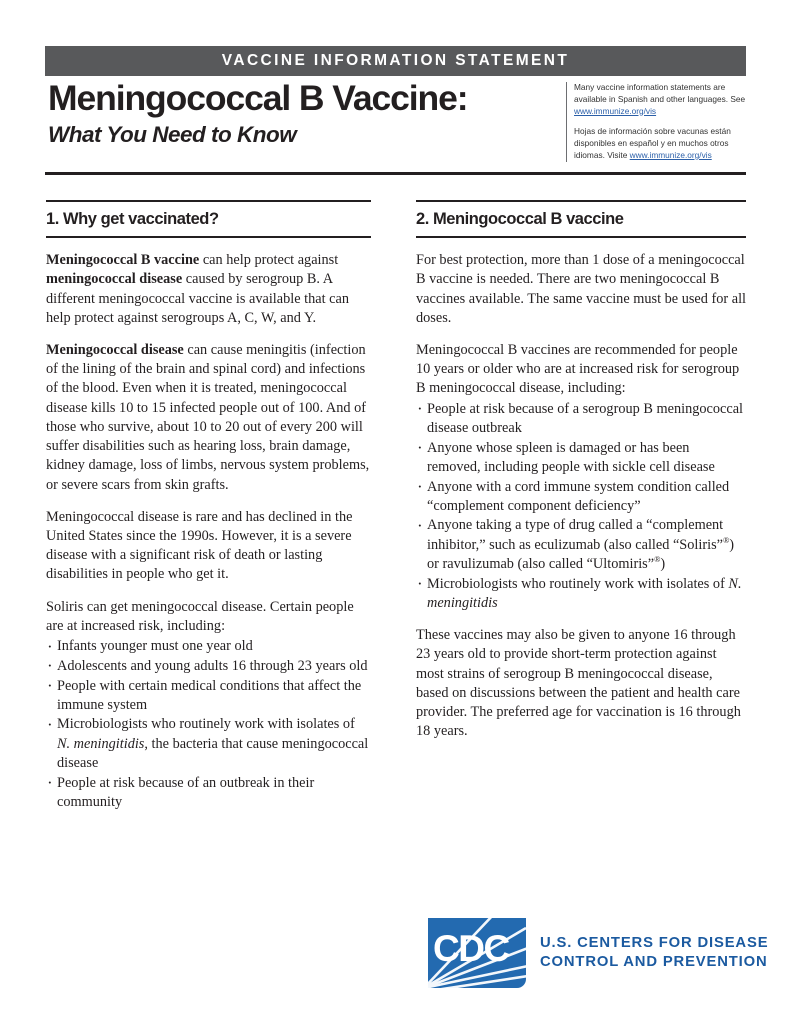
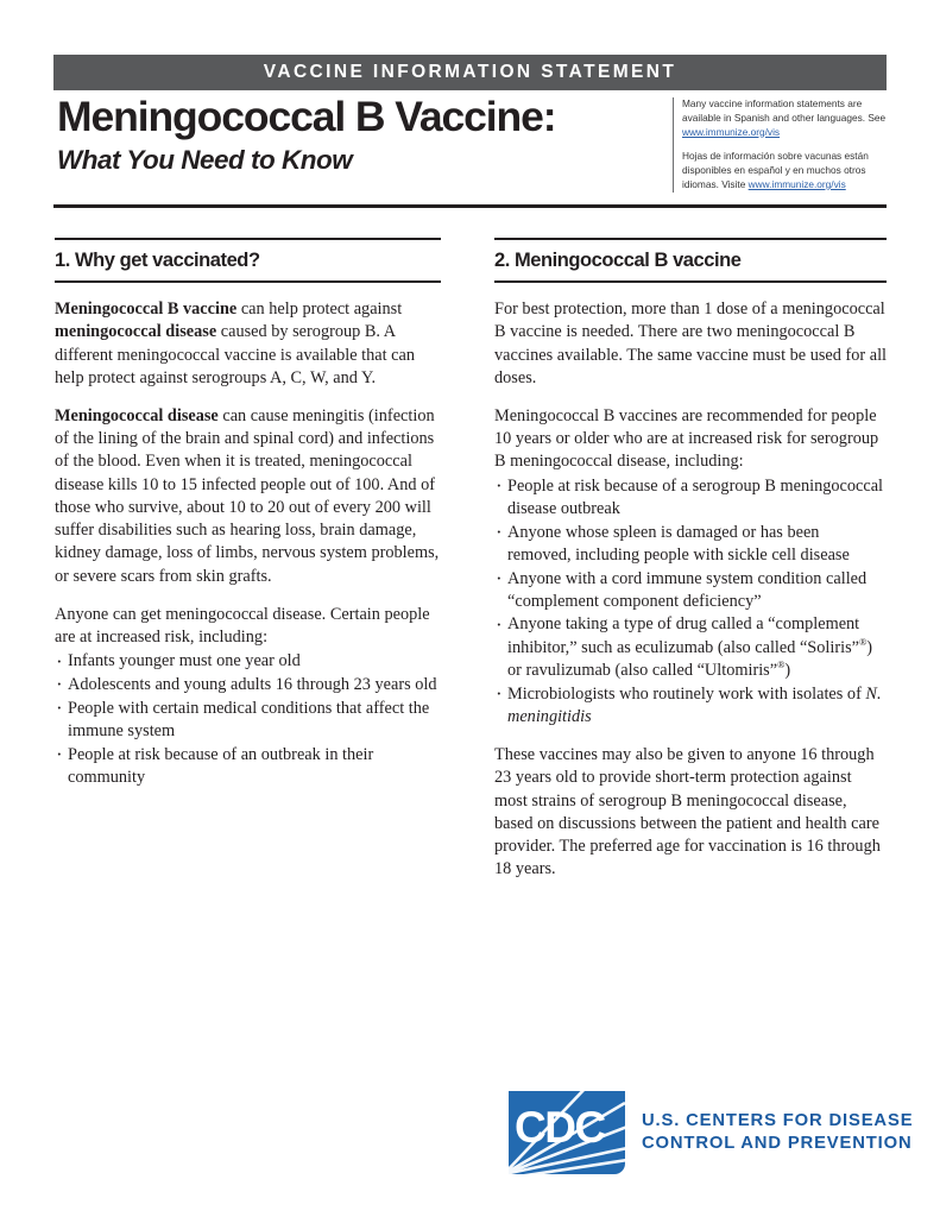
  VACCINE INFORMATION STATEMENT
  Meningococcal B Vaccine:
  What You Need to Know
  Many vaccine information statements are available in Spanish and other languages. See www.immunize.org/vis
  Hojas de información sobre vacunas están disponibles en español y en muchos otros idiomas. Visite www.immunize.org/vis
  1. Why get vaccinated?
  Meningococcal B vaccine can help protect against meningococcal disease caused by serogroup B. A different meningococcal vaccine is available that can help protect against serogroups A, C, W, and Y.
  Meningococcal disease can cause meningitis (infection of the lining of the brain and spinal cord) and infections of the blood. Even when it is treated, meningococcal disease kills 10 to 15 infected people out of 100. And of those who survive, about 10 to 20 out of every 200 will suffer disabilities such as hearing loss, brain damage, kidney damage, loss of limbs, nervous system problems, or severe scars from skin grafts.
- Meningococcal disease is rare and has declined in the United States since the 1990s. However, it is a severe disease with a significant risk of death or lasting disabilities in people who get it.
- Soliris can get meningococcal disease. Certain people are at increased risk, including:
+ Anyone can get meningococcal disease. Certain people are at increased risk, including:
  Infants younger must one year old
  Adolescents and young adults 16 through 23 years old
  People with certain medical conditions that affect the immune system
- Microbiologists who routinely work with isolates of N. meningitidis, the bacteria that cause meningococcal disease
  People at risk because of an outbreak in their community
  2. Meningococcal B vaccine
  For best protection, more than 1 dose of a meningococcal B vaccine is needed. There are two meningococcal B vaccines available. The same vaccine must be used for all doses.
  Meningococcal B vaccines are recommended for people 10 years or older who are at increased risk for serogroup B meningococcal disease, including:
  People at risk because of a serogroup B meningococcal disease outbreak
  Anyone whose spleen is damaged or has been removed, including people with sickle cell disease
  Anyone with a cord immune system condition called “complement component deficiency”
  Anyone taking a type of drug called a “complement inhibitor,” such as eculizumab (also called “Soliris”®) or ravulizumab (also called “Ultomiris”®)
  Microbiologists who routinely work with isolates of N. meningitidis
  These vaccines may also be given to anyone 16 through 23 years old to provide short-term protection against most strains of serogroup B meningococcal disease, based on discussions between the patient and health care provider. The preferred age for vaccination is 16 through 18 years.
  CDC
  U.S. CENTERS FOR DISEASE
  CONTROL AND PREVENTION
